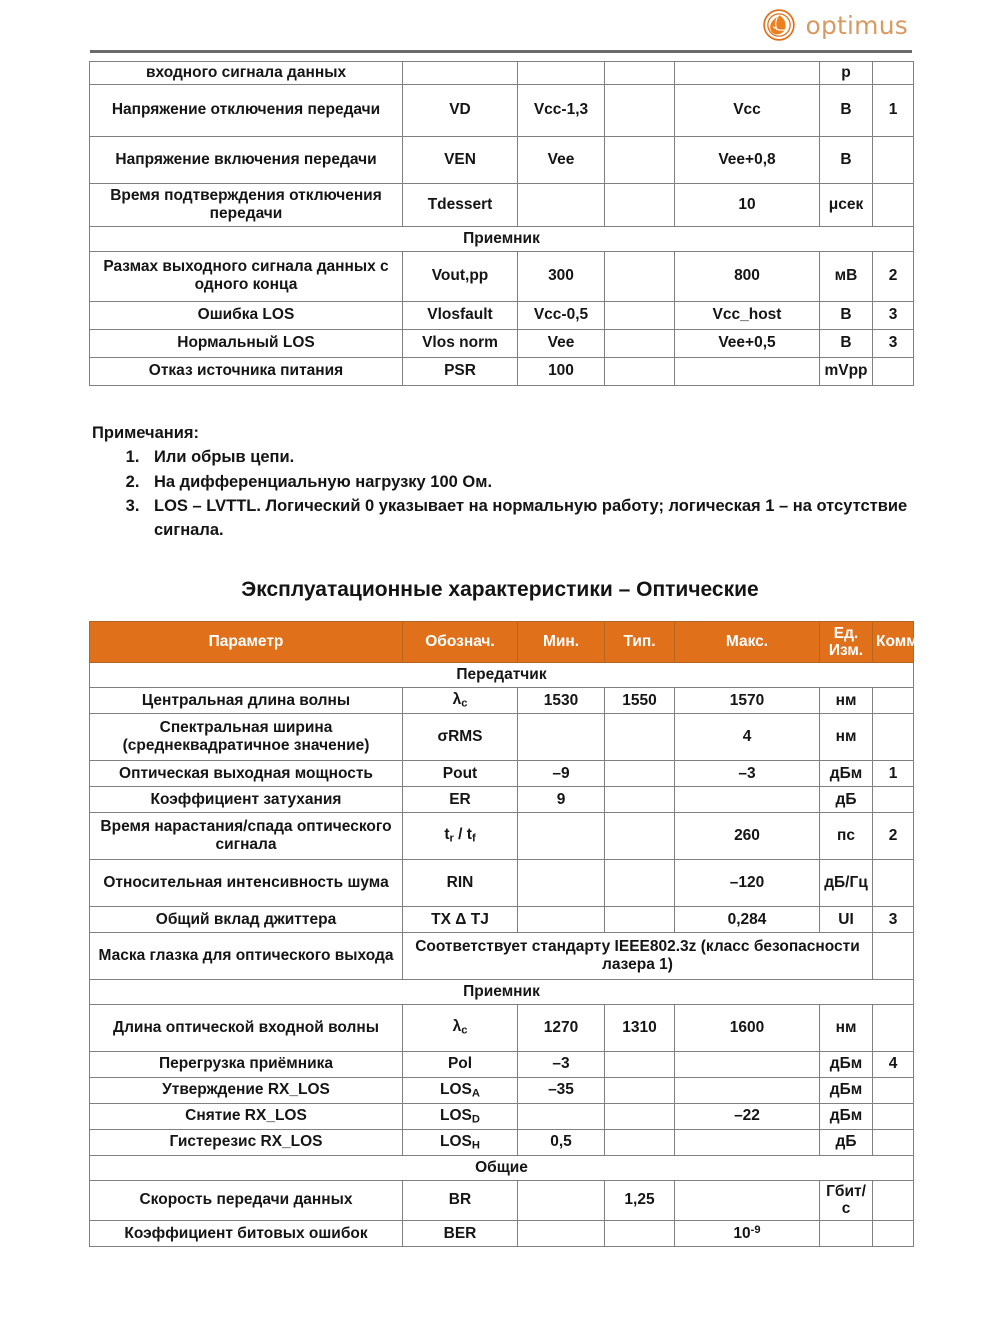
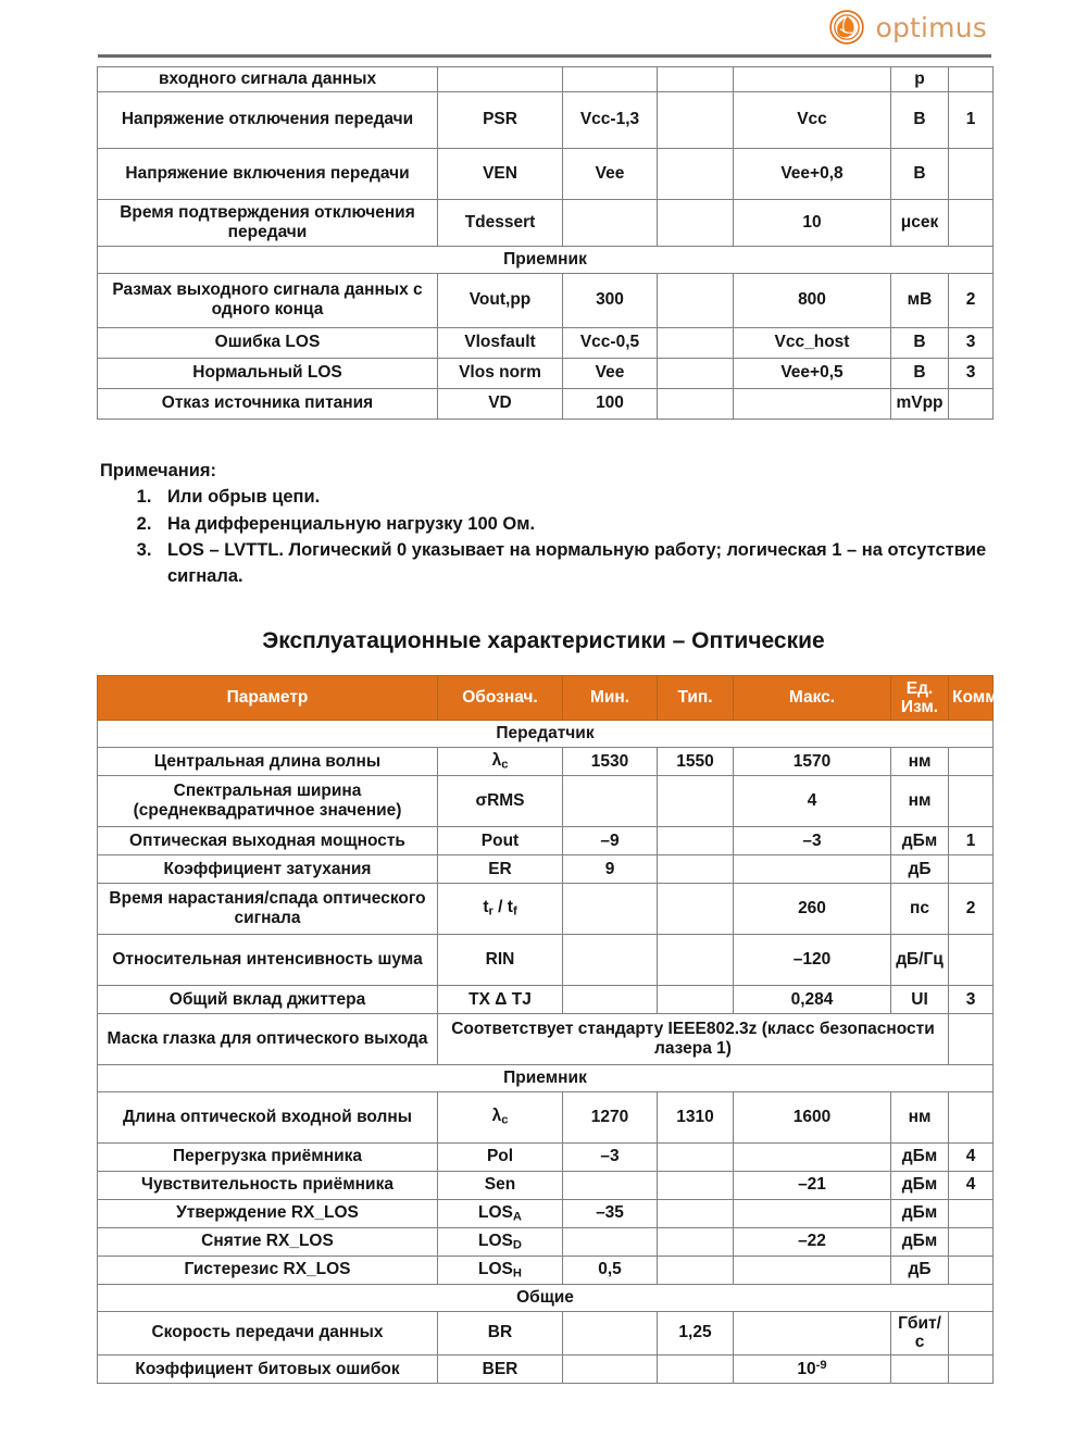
  optimus
  входного сигнала данных					p
- Напряжение отключения передачи	VD	Vcc-1,3		Vcc	В	1
+ Напряжение отключения передачи	PSR	Vcc-1,3		Vcc	В	1
  Напряжение включения передачи	VEN	Vee		Vee+0,8	В
  Время подтверждения отключения передачи	Tdessert			10	μсек
  Приемник
  Размах выходного сигнала данных с одного конца	Vout,pp	300		800	мВ	2
  Ошибка LOS	Vlosfault	Vcc-0,5		Vcc_host	В	3
  Нормальный LOS	Vlos norm	Vee		Vee+0,5	В	3
- Отказ источника питания	PSR	100			mVpp
+ Отказ источника питания	VD	100			mVpp
  Примечания:
  Или обрыв цепи.
  На дифференциальную нагрузку 100 Ом.
  LOS – LVTTL. Логический 0 указывает на нормальную работу; логическая 1 – на отсутствие сигнала.
  Эксплуатационные характеристики – Оптические
  Параметр	Обознач.	Мин.	Тип.	Макс.	Ед. Изм.	Коммент.
  Передатчик
  Центральная длина волны	λc	1530	1550	1570	нм
  Спектральная ширина (среднеквадратичное значение)	σRMS			4	нм
  Оптическая выходная мощность	Pout	–9		–3	дБм	1
  Коэффициент затухания	ER	9			дБ
  Время нарастания/спада оптического сигнала	tr / tf			260	пс	2
  Относительная интенсивность шума	RIN			–120	дБ/Гц
  Общий вклад джиттера	TX Δ TJ			0,284	UI	3
  Маска глазка для оптического выхода	Соответствует стандарту IEEE802.3z (класс безопасности лазера 1)
  Приемник
  Длина оптической входной волны	λc	1270	1310	1600	нм
  Перегрузка приёмника	Pol	–3			дБм	4
+ Чувствительность приёмника	Sen			–21	дБм	4
  Утверждение RX_LOS	LOSA	–35			дБм
  Снятие RX_LOS	LOSD			–22	дБм
  Гистерезис RX_LOS	LOSH	0,5			дБ
  Общие
  Скорость передачи данных	BR		1,25		Гбит/с
  Коэффициент битовых ошибок	BER			10-9
